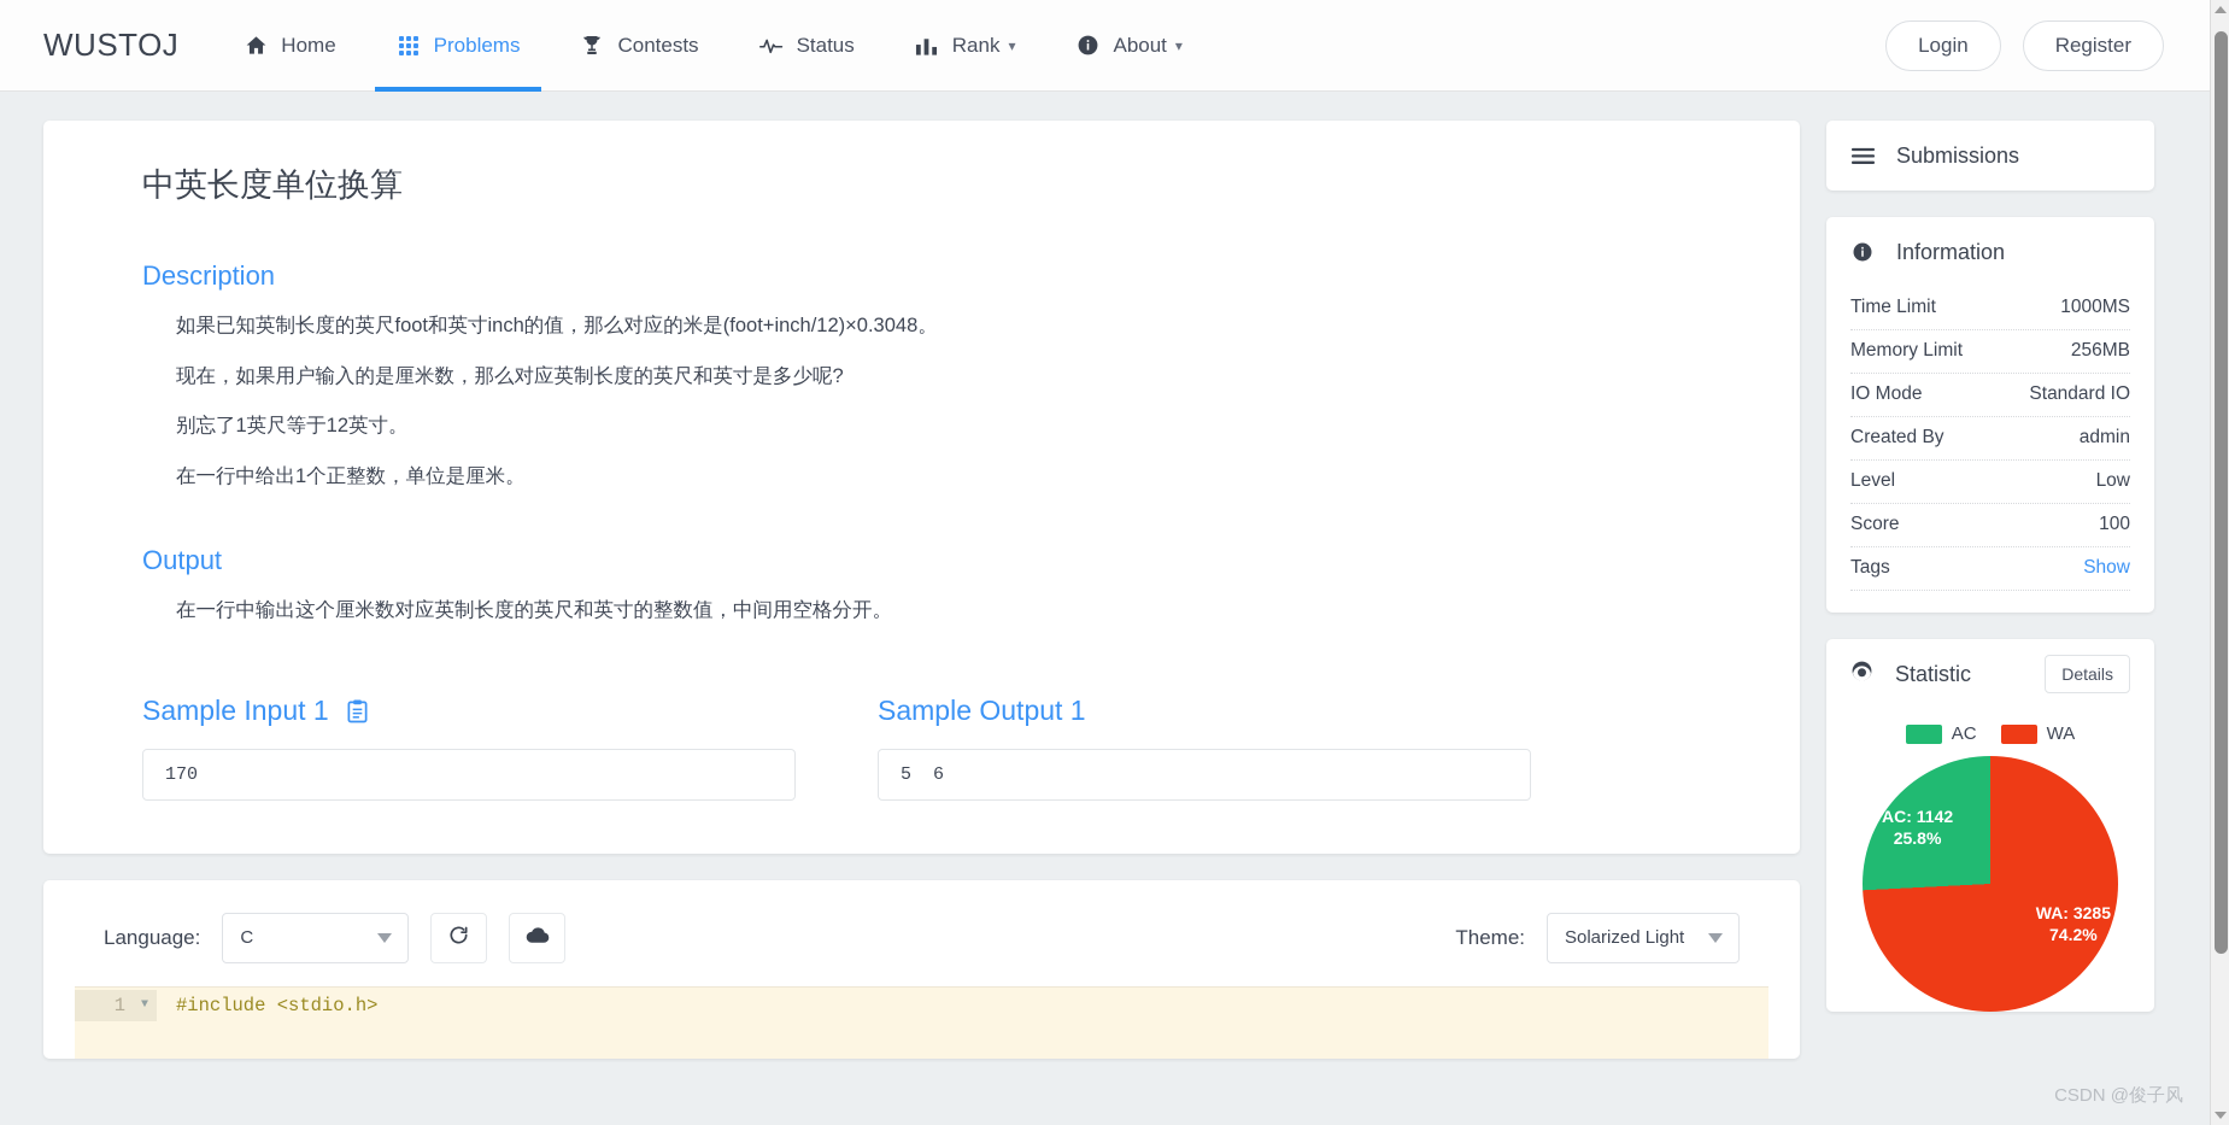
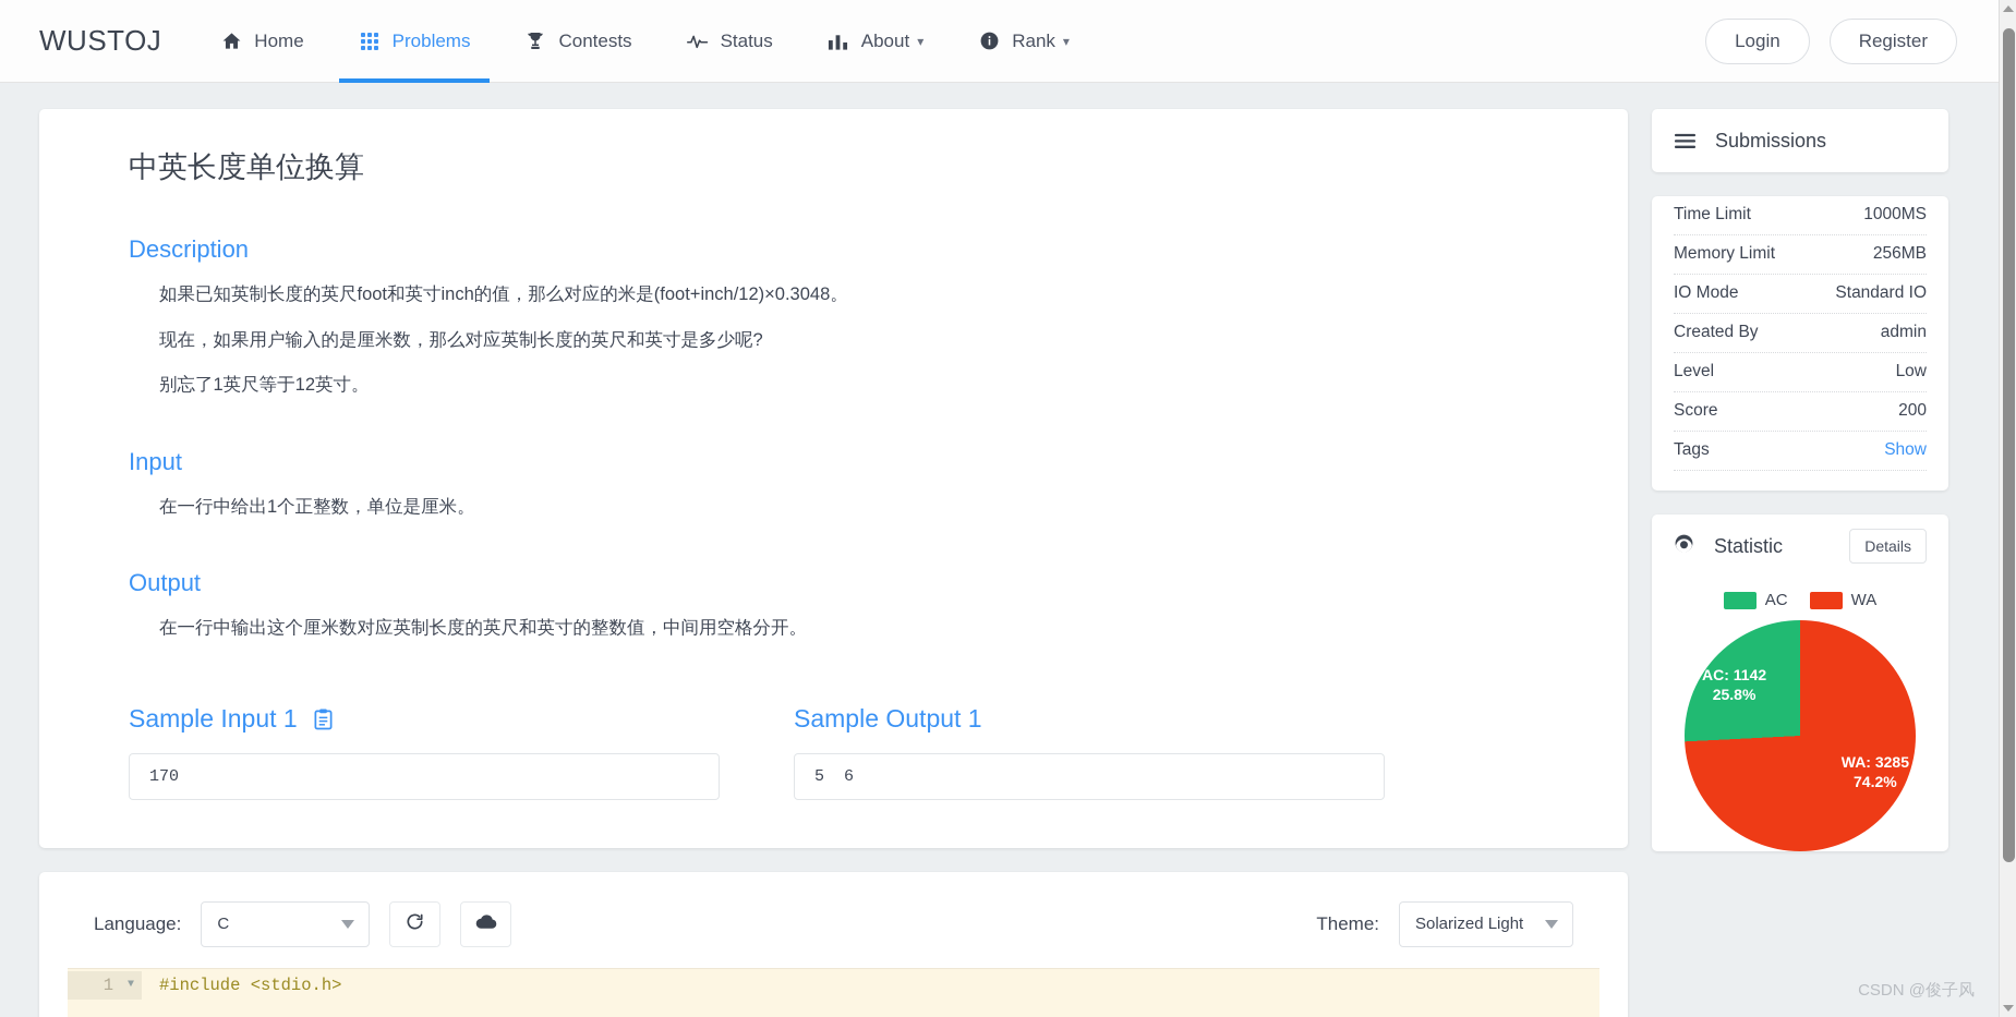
  WUSTOJ
  Home
  Problems
  Contests
  Status
- Rank
+ About
  ▾
- About
+ Rank
  ▾
  Login
  Register
  中英长度单位换算
  Description
  如果已知英制长度的英尺foot和英寸inch的值，那么对应的米是(foot+inch/12)×0.3048。
  现在，如果用户输入的是厘米数，那么对应英制长度的英尺和英寸是多少呢?
  别忘了1英尺等于12英寸。
+ Input
  在一行中给出1个正整数，单位是厘米。
  Output
  在一行中输出这个厘米数对应英制长度的英尺和英寸的整数值，中间用空格分开。
  Sample Input 1
  170
  Sample Output 1
  5 6
  Language:
  C
  Theme:
  Solarized Light
  1
  ▼
  #include <stdio.h>
  Submissions
- Information
  Time Limit
  1000MS
  Memory Limit
  256MB
  IO Mode
  Standard IO
  Created By
  admin
  Level
  Low
  Score
- 100
+ 200
  Tags
  Show
  Statistic
  Details
  AC
  WA
  AC: 1142
  25.8%
  WA: 3285
  74.2%
  CSDN @俊子风
